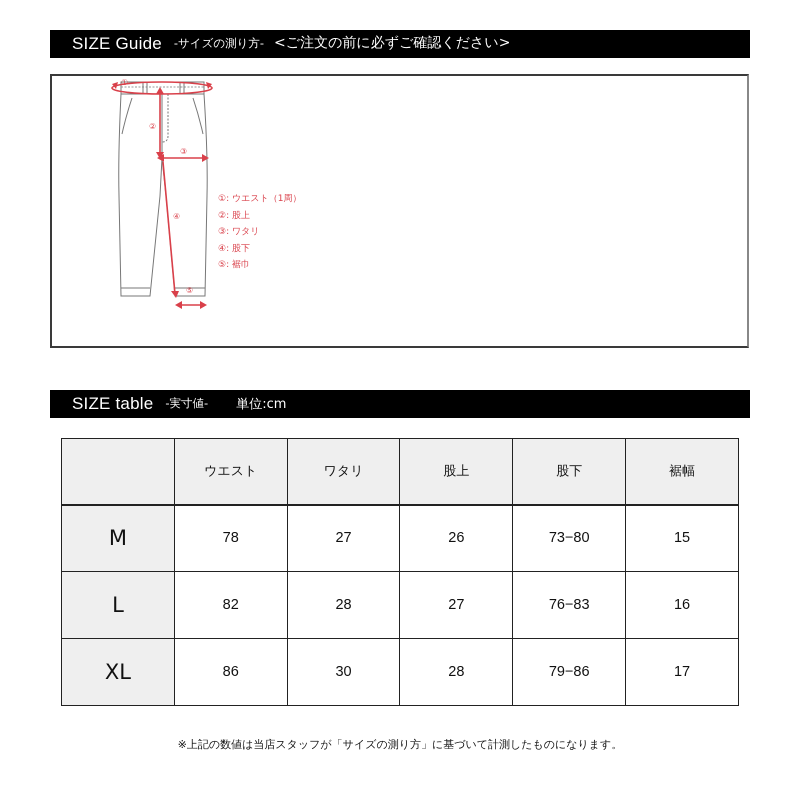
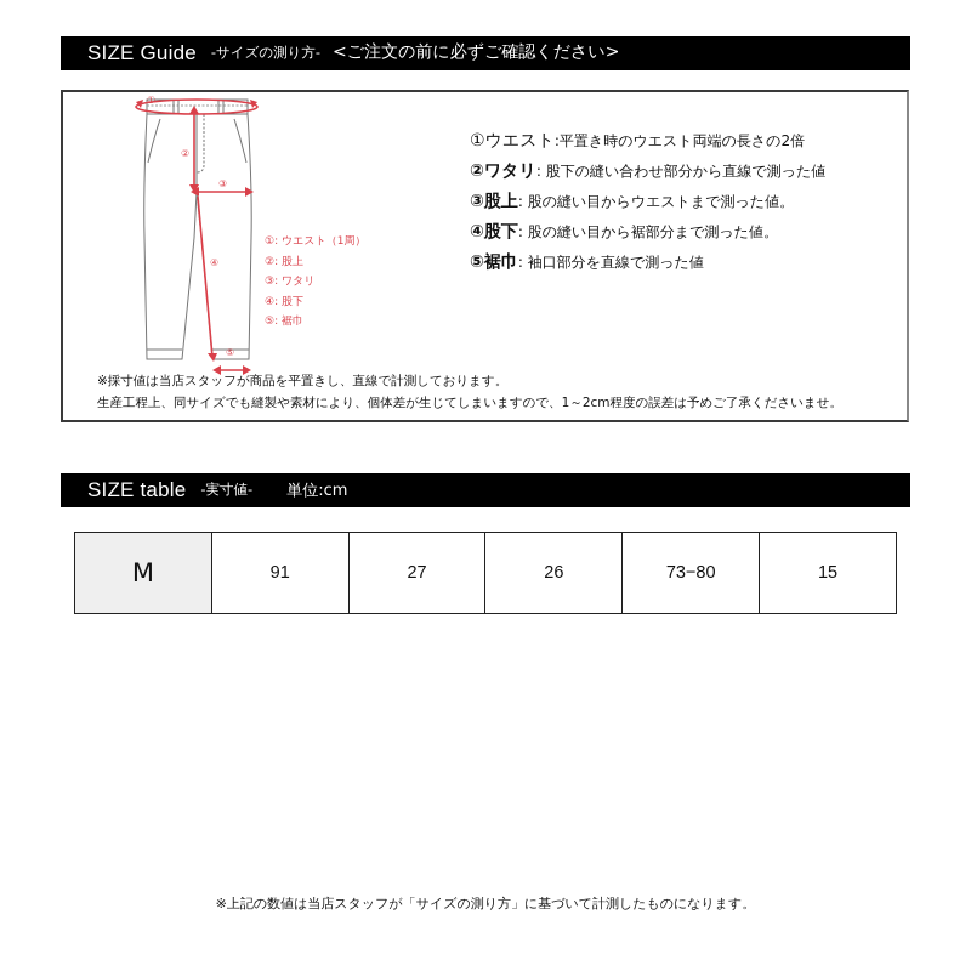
  SIZE Guide
  -サイズの測り方-
  <ご注文の前に必ずご確認ください>
  ①
  ②
  ③
  ④
  ⑤
  ①: ウエスト（1周）
  ②: 股上
  ③: ワタリ
  ④: 股下
  ⑤: 裾巾
+ ①ウエスト:平置き時のウエスト両端の長さの2倍
+ ②ワタリ: 股下の縫い合わせ部分から直線で測った値
+ ③股上: 股の縫い目からウエストまで測った値。
+ ④股下: 股の縫い目から裾部分まで測った値。
+ ⑤裾巾: 袖口部分を直線で測った値
+ ※採寸値は当店スタッフが商品を平置きし、直線で計測しております。
+ 生産工程上、同サイズでも縫製や素材により、個体差が生じてしまいますので、1～2cm程度の誤差は予めご了承くださいませ。
  SIZE table
  -実寸値-
  単位:cm
- 	ウエスト	ワタリ	股上	股下	裾幅
- M	78	27	26	73−80	15
+ M	91	27	26	73−80	15
- L	82	28	27	76−83	16
- XL	86	30	28	79−86	17
  ※上記の数値は当店スタッフが「サイズの測り方」に基づいて計測したものになります。
